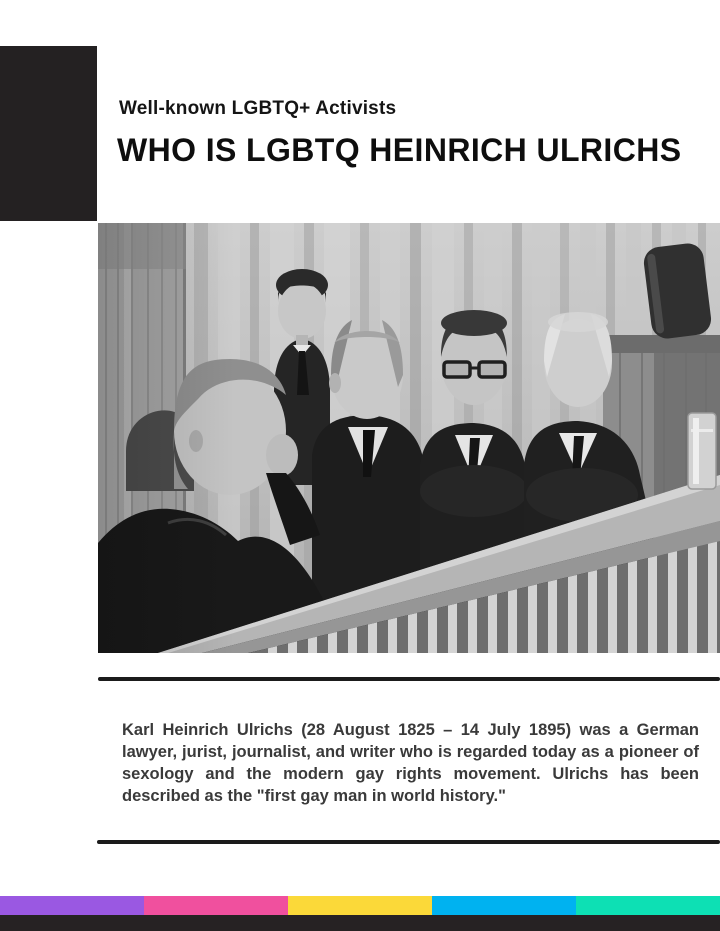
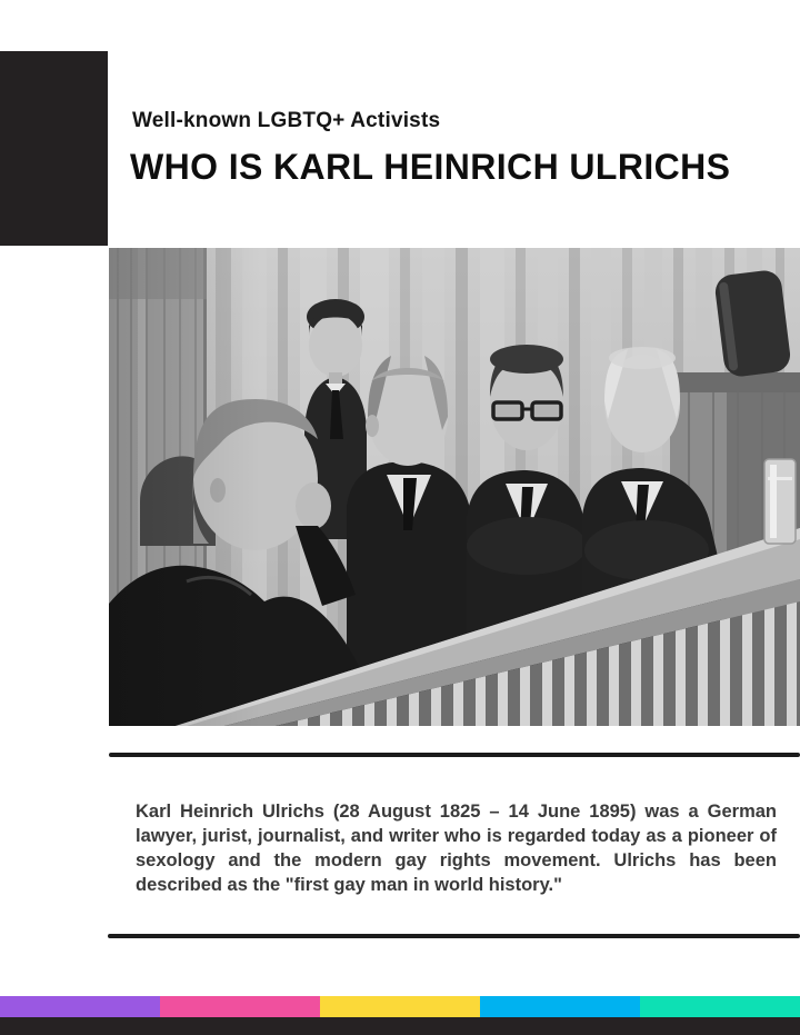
  Well-known LGBTQ+ Activists
- WHO IS LGBTQ HEINRICH ULRICHS
+ WHO IS KARL HEINRICH ULRICHS
- Karl Heinrich Ulrichs (28 August 1825 – 14 July 1895) was a German lawyer, jurist, journalist, and writer who is regarded today as a pioneer of sexology and the modern gay rights movement. Ulrichs has been described as the "first gay man in world history."
+ Karl Heinrich Ulrichs (28 August 1825 – 14 June 1895) was a German lawyer, jurist, journalist, and writer who is regarded today as a pioneer of sexology and the modern gay rights movement. Ulrichs has been described as the "first gay man in world history."
